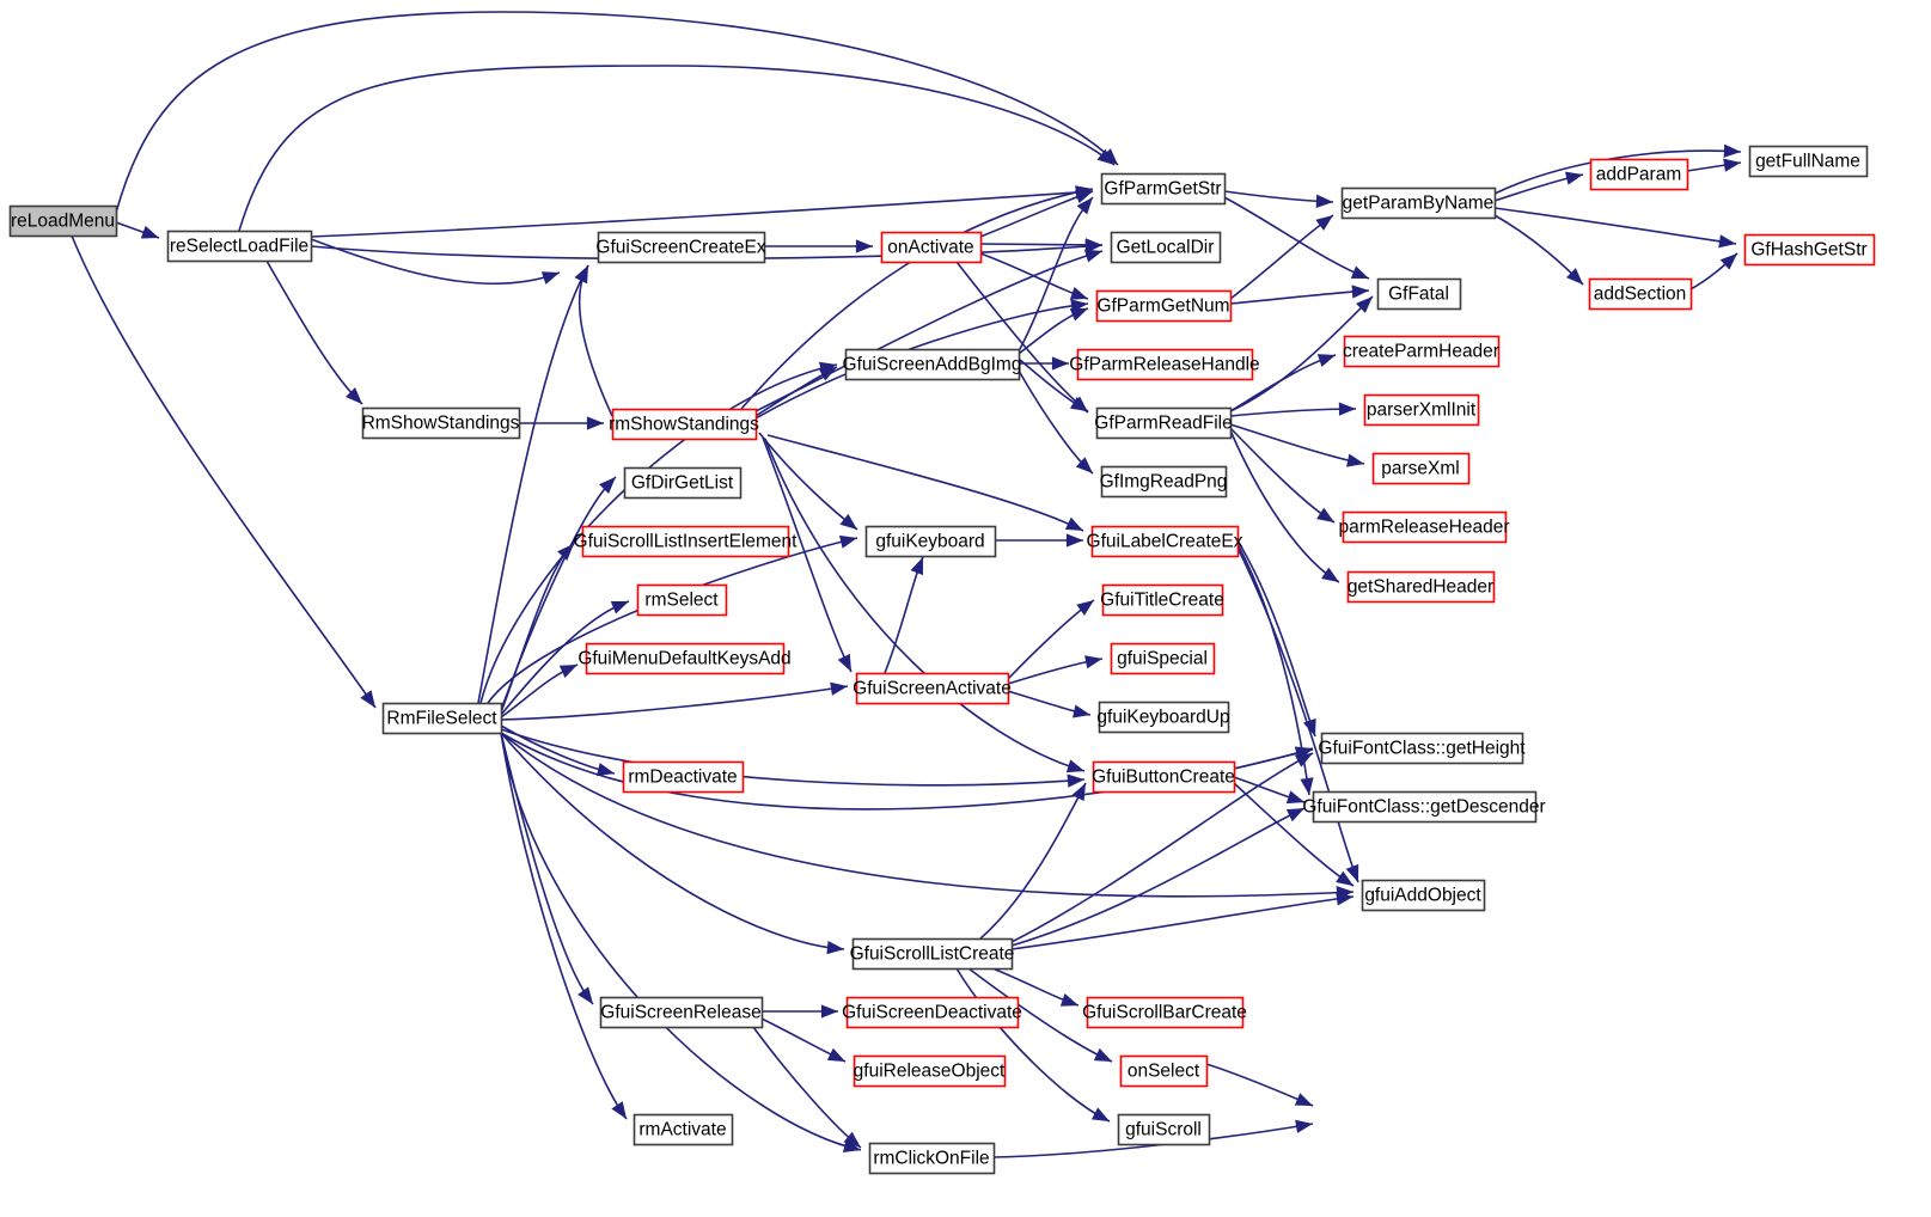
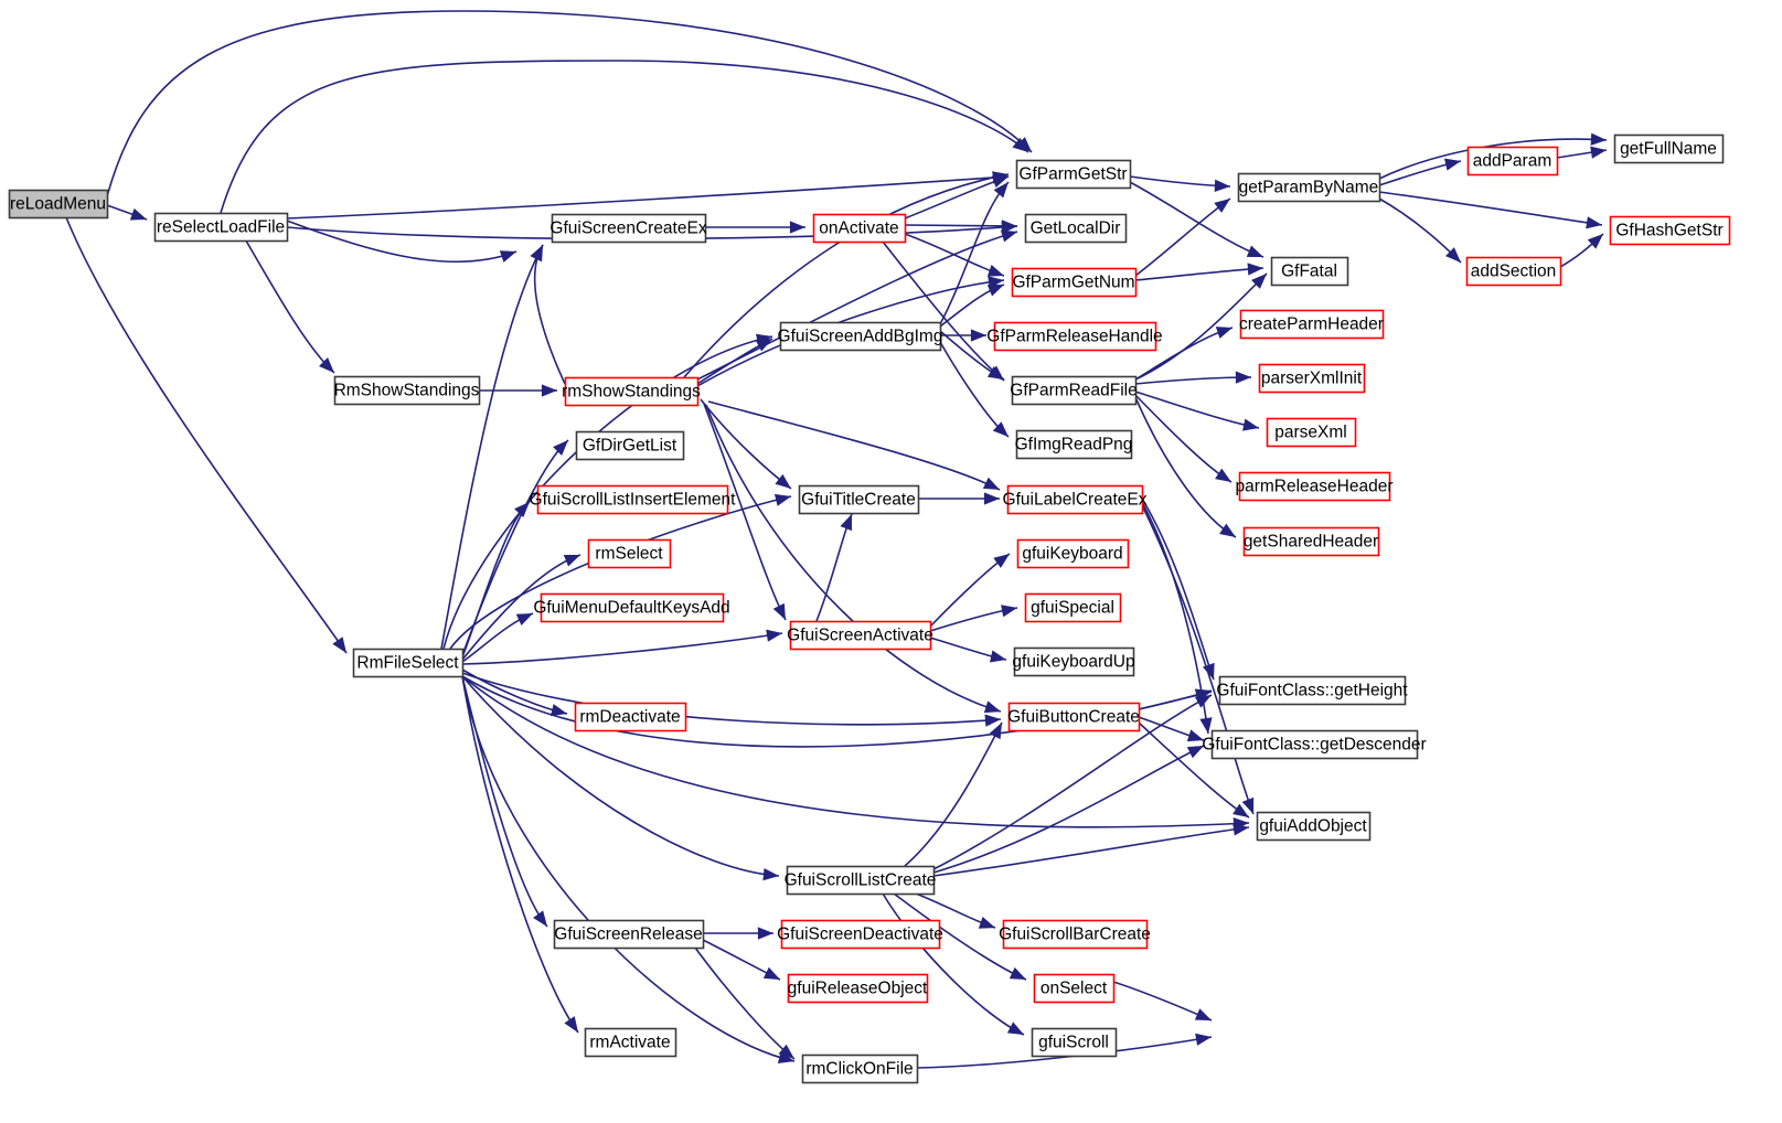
  reLoadMenu
  reSelectLoadFile
  RmShowStandings
  GfuiScreenCreateEx
  onActivate
  GetLocalDir
  GfParmGetStr
  getParamByName
  addParam
  getFullName
  GfHashGetStr
  addSection
  GfParmGetNum
  GfFatal
  GfuiScreenAddBgImg
  GfParmReleaseHandle
  createParmHeader
  rmShowStandings
  GfParmReadFile
  parserXmlInit
  parseXml
  GfImgReadPng
  parmReleaseHeader
  GfDirGetList
  GfuiScrollListInsertElement
- gfuiKeyboard
+ GfuiTitleCreate
  GfuiLabelCreateEx
  getSharedHeader
  rmSelect
- GfuiTitleCreate
+ gfuiKeyboard
  GfuiMenuDefaultKeysAdd
  gfuiSpecial
  GfuiScreenActivate
  gfuiKeyboardUp
  RmFileSelect
  GfuiFontClass::getHeight
  rmDeactivate
  GfuiButtonCreate
  GfuiFontClass::getDescender
  gfuiAddObject
  GfuiScrollListCreate
  GfuiScreenRelease
  GfuiScreenDeactivate
  GfuiScrollBarCreate
  gfuiReleaseObject
  onSelect
  rmActivate
  gfuiScroll
  rmClickOnFile
